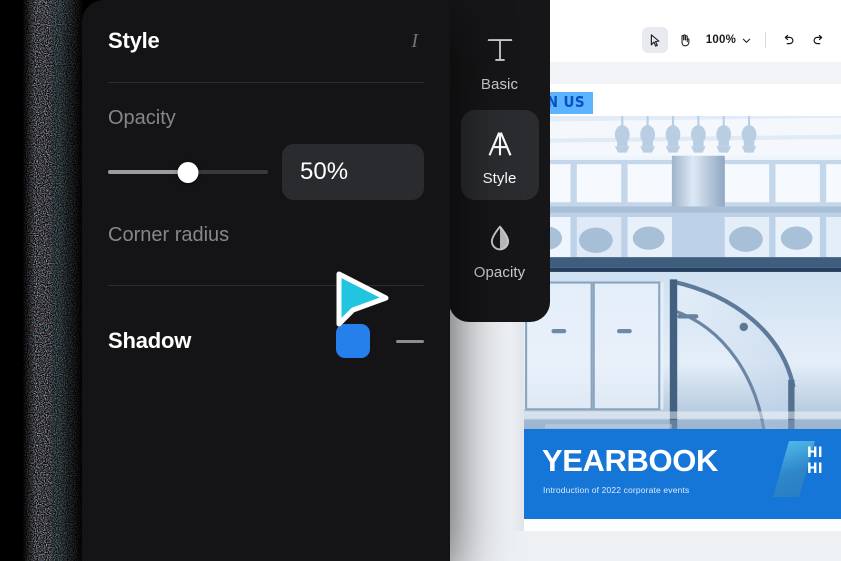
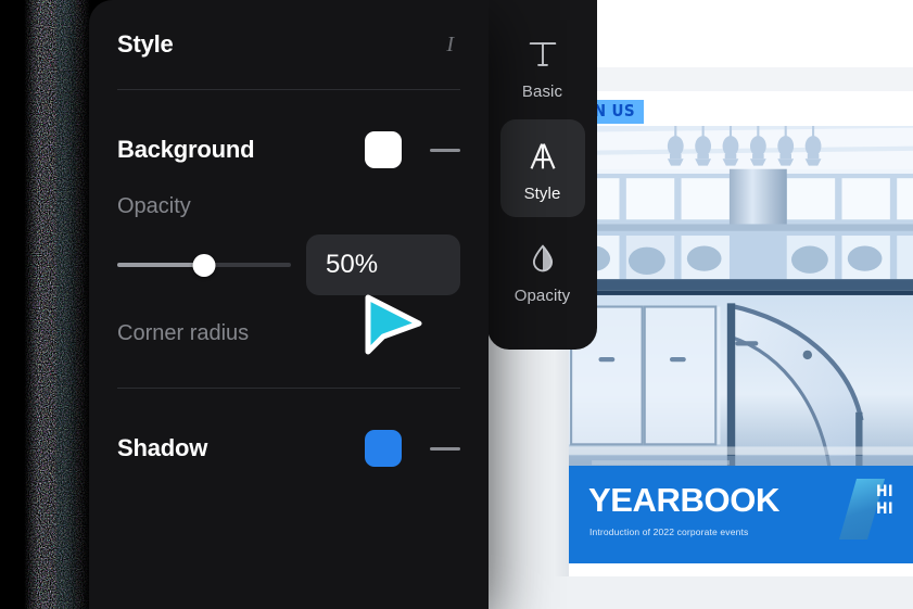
- 100%
  YEARBOOK
  Introduction of 2022 corporate events
  HI
  HI
  Basic
  Style
  Opacity
  Style
  I
+ Background
  Opacity
  50%
  Corner radius
  Shadow
